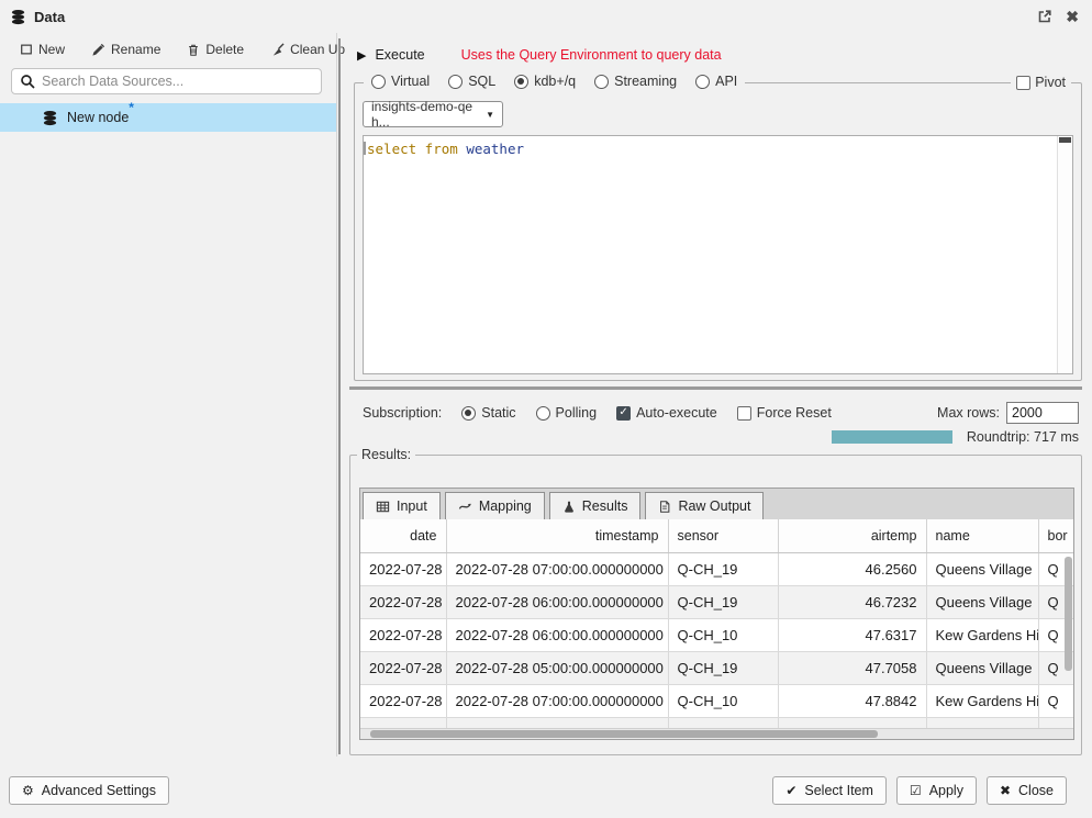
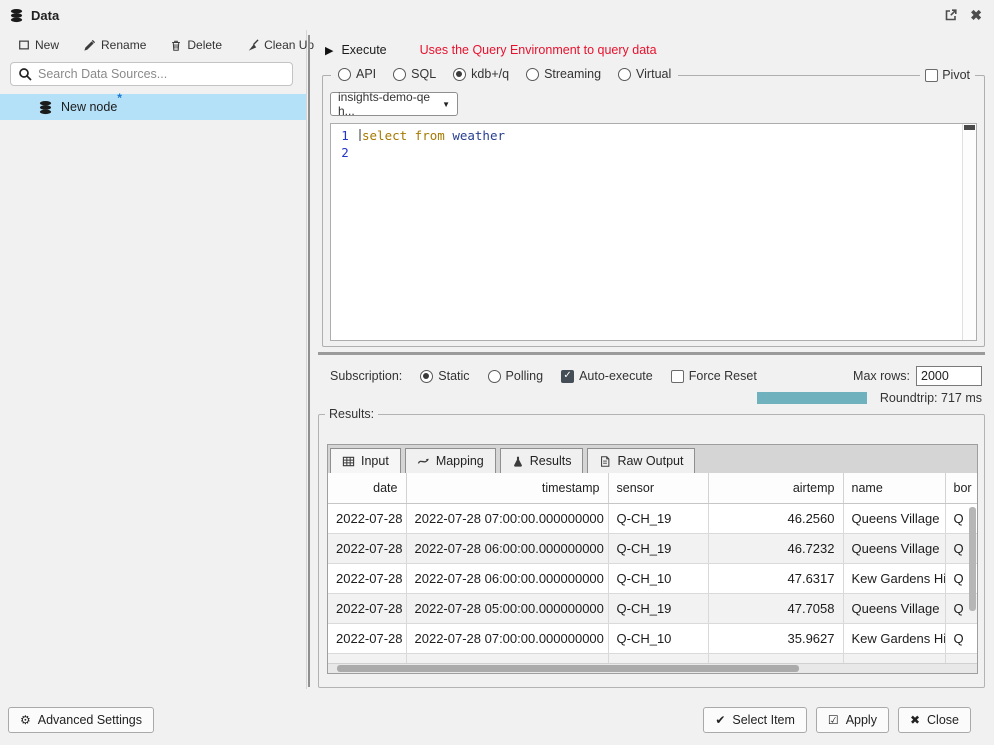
  Data
  ✖
  New
  Rename
  Delete
  Clean Up
  Search Data Sources...
  New node*
  ▶
  Execute
  Uses the Query Environment to query data
- Virtual
+ API
  SQL
  kdb+/q
  Streaming
- API
+ Virtual
  Pivot
  insights-demo-qe h...
  ▼
+ 1
+ 2
  select from weather
  Subscription:
  Static
  Polling
  ✓
  Auto-execute
  Force Reset
  Max rows:
  2000
  Roundtrip: 717 ms
  Results:
  Input
  Mapping
  Results
  Raw Output
  date	timestamp	sensor	airtemp	name	bor
  2022-07-28	2022-07-28 07:00:00.000000000	Q-CH_19	46.2560	Queens Village	Q
  2022-07-28	2022-07-28 06:00:00.000000000	Q-CH_19	46.7232	Queens Village	Q
  2022-07-28	2022-07-28 06:00:00.000000000	Q-CH_10	47.6317	Kew Gardens Hi	Q
  2022-07-28	2022-07-28 05:00:00.000000000	Q-CH_19	47.7058	Queens Village	Q
- 2022-07-28	2022-07-28 07:00:00.000000000	Q-CH_10	47.8842	Kew Gardens Hi	Q
+ 2022-07-28	2022-07-28 07:00:00.000000000	Q-CH_10	35.9627	Kew Gardens Hi	Q
  ⚙
  Advanced Settings
  ✔
  Select Item
  ☑
  Apply
  ✖
  Close
